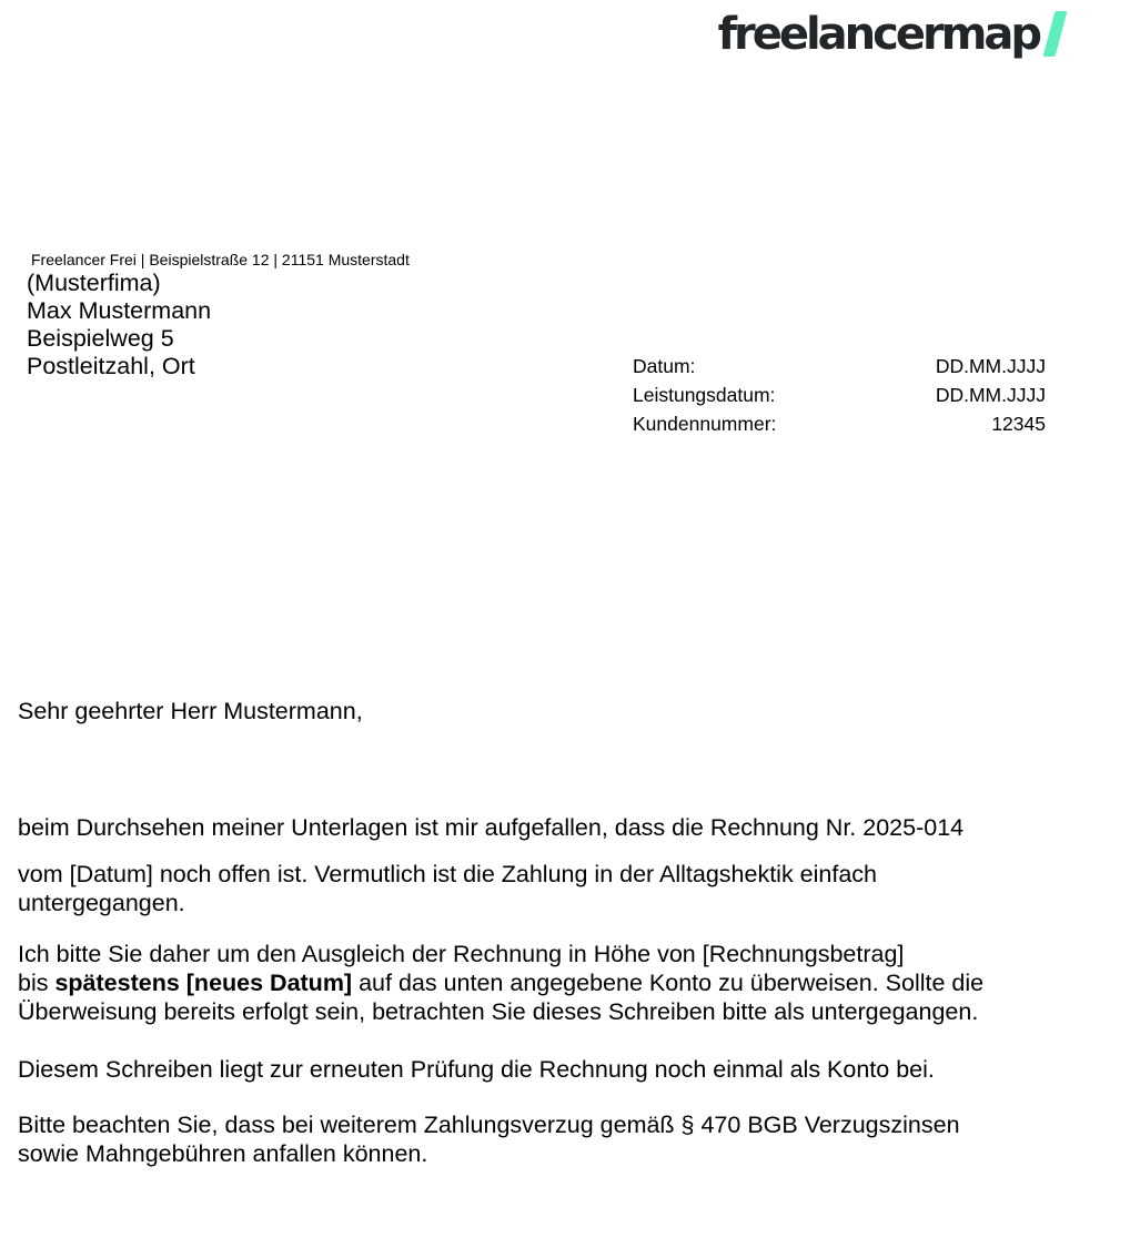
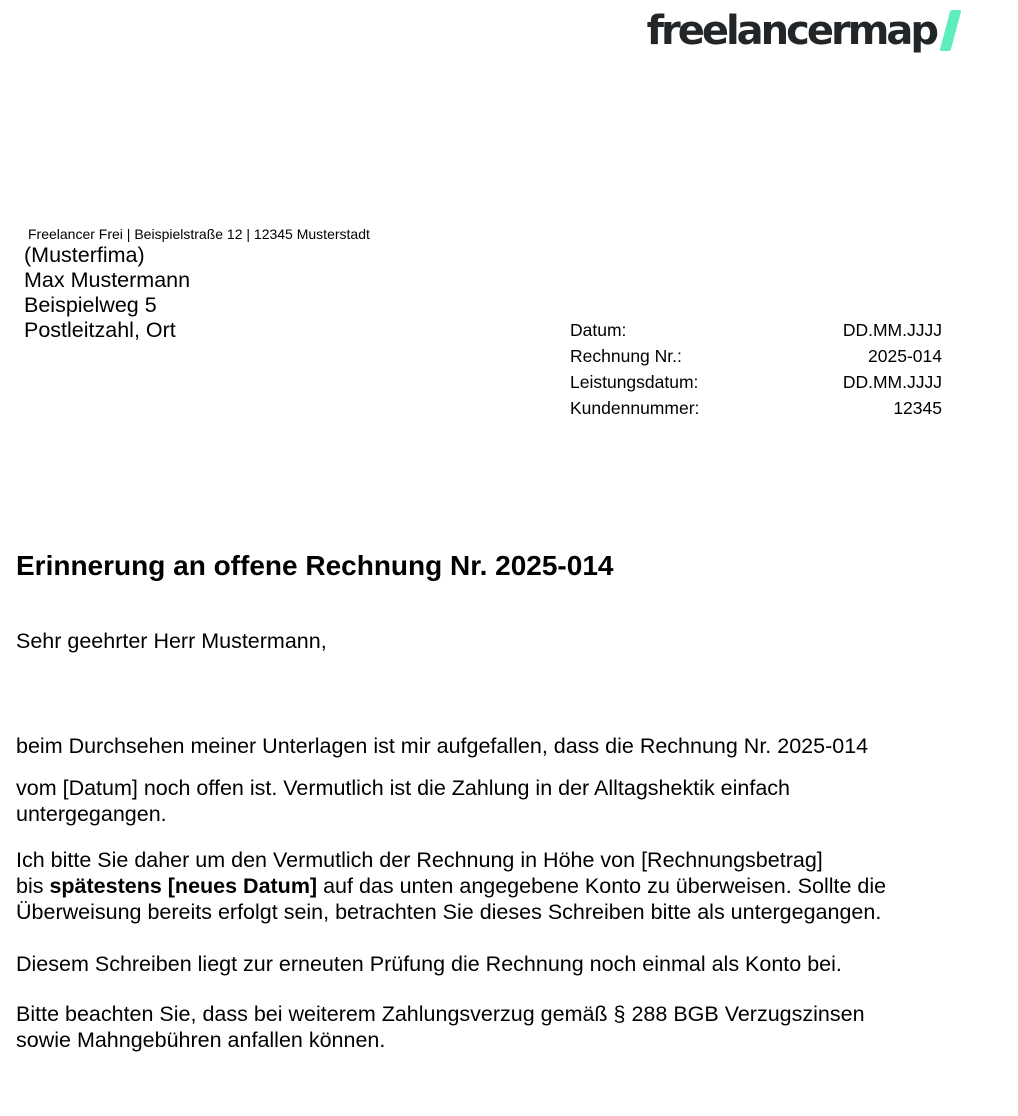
  freelancermap
- Freelancer Frei | Beispielstraße 12 | 21151 Musterstadt
+ Freelancer Frei | Beispielstraße 12 | 12345 Musterstadt
  (Musterfima)
  Max Mustermann
  Beispielweg 5
  Postleitzahl, Ort
  Datum:
  DD.MM.JJJJ
+ Rechnung Nr.:
+ 2025-014
  Leistungsdatum:
  DD.MM.JJJJ
  Kundennummer:
  12345
+ Erinnerung an offene Rechnung Nr. 2025-014
  Sehr geehrter Herr Mustermann,
  beim Durchsehen meiner Unterlagen ist mir aufgefallen, dass die Rechnung Nr. 2025-014
  vom [Datum] noch offen ist. Vermutlich ist die Zahlung in der Alltagshektik einfach
  untergegangen.
- Ich bitte Sie daher um den Ausgleich der Rechnung in Höhe von [Rechnungsbetrag]
+ Ich bitte Sie daher um den Vermutlich der Rechnung in Höhe von [Rechnungsbetrag]
  bis spätestens [neues Datum] auf das unten angegebene Konto zu überweisen. Sollte die
  Überweisung bereits erfolgt sein, betrachten Sie dieses Schreiben bitte als untergegangen.
  Diesem Schreiben liegt zur erneuten Prüfung die Rechnung noch einmal als Konto bei.
- Bitte beachten Sie, dass bei weiterem Zahlungsverzug gemäß § 470 BGB Verzugszinsen
+ Bitte beachten Sie, dass bei weiterem Zahlungsverzug gemäß § 288 BGB Verzugszinsen
  sowie Mahngebühren anfallen können.
